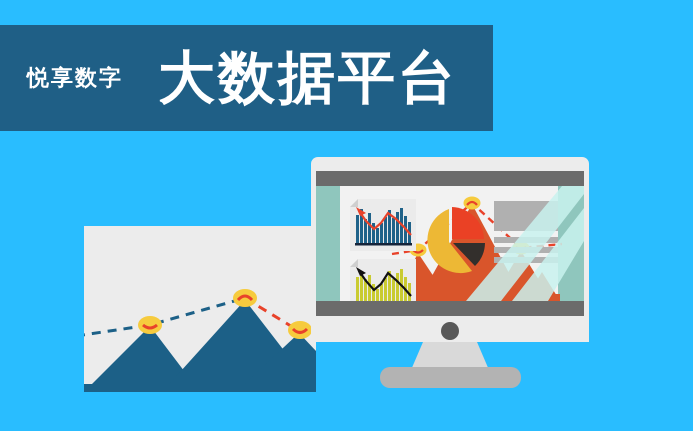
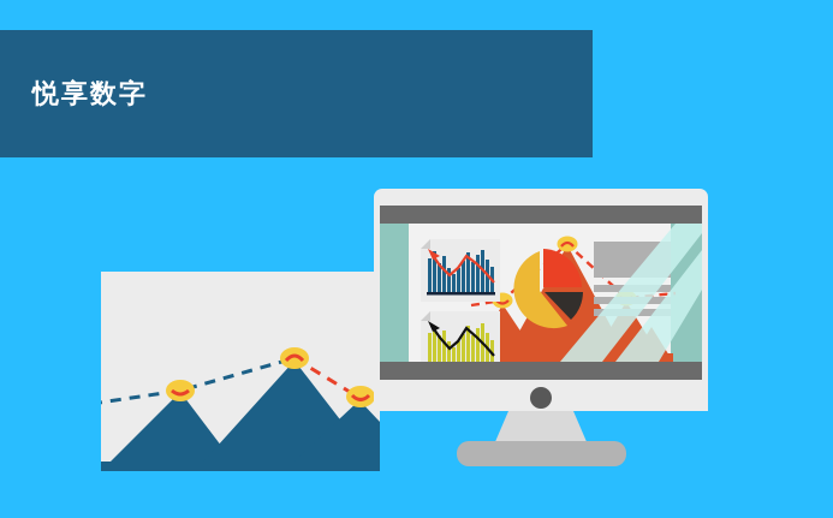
  悦享数字
- 大数据平台
